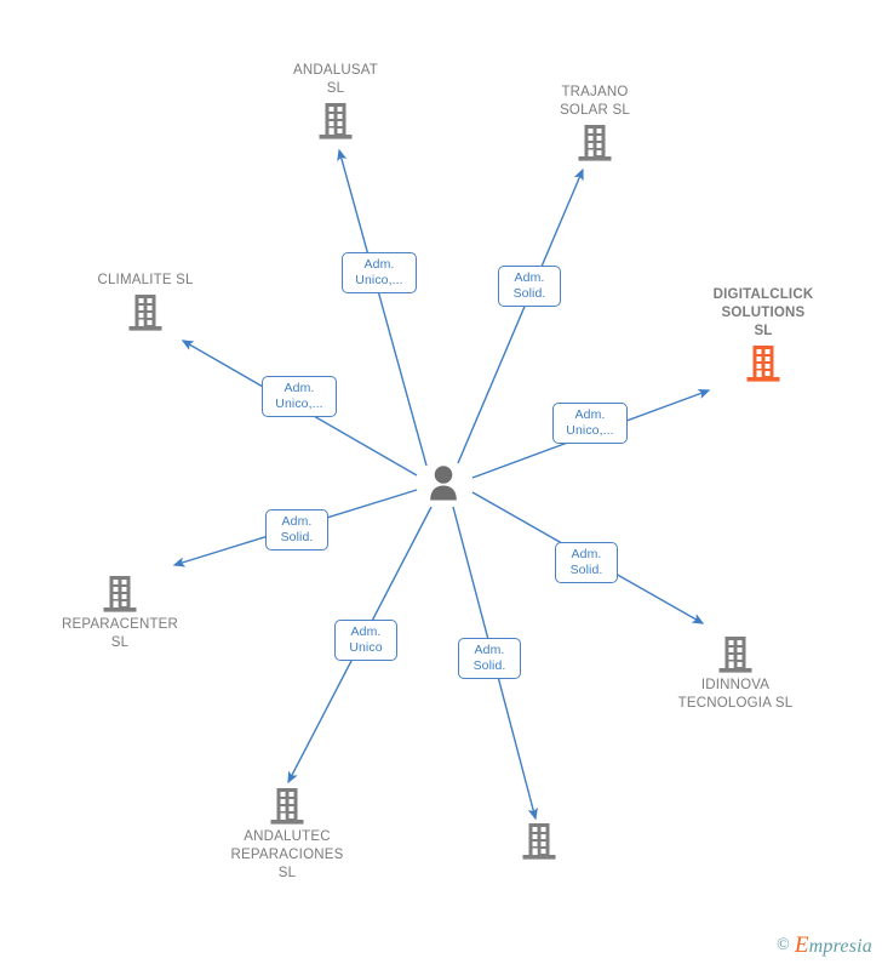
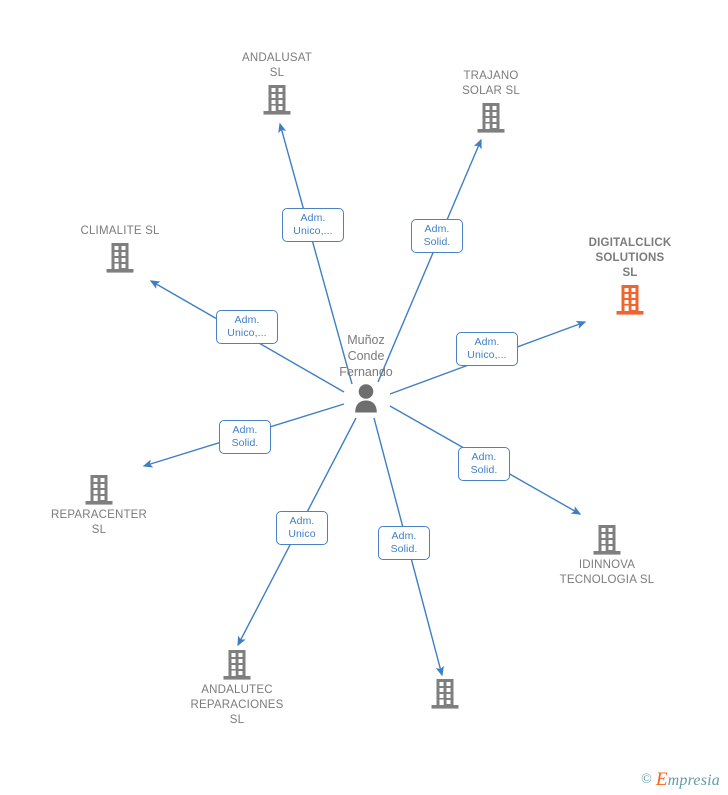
  ANDALUSAT
  SL
  TRAJANO
  SOLAR SL
  DIGITALCLICK
  SOLUTIONS
  SL
  CLIMALITE SL
  REPARACENTER
  SL
  IDINNOVA
  TECNOLOGIA SL
  ANDALUTEC
  REPARACIONES
  SL
  Adm.
  Unico,...
  Adm.
  Solid.
  Adm.
  Unico,...
  Adm.
  Unico,...
  Adm.
  Solid.
  Adm.
  Solid.
  Adm.
  Unico
  Adm.
  Solid.
+ Muñoz
+ Conde
+ Fernando
  ©
  Empresia
